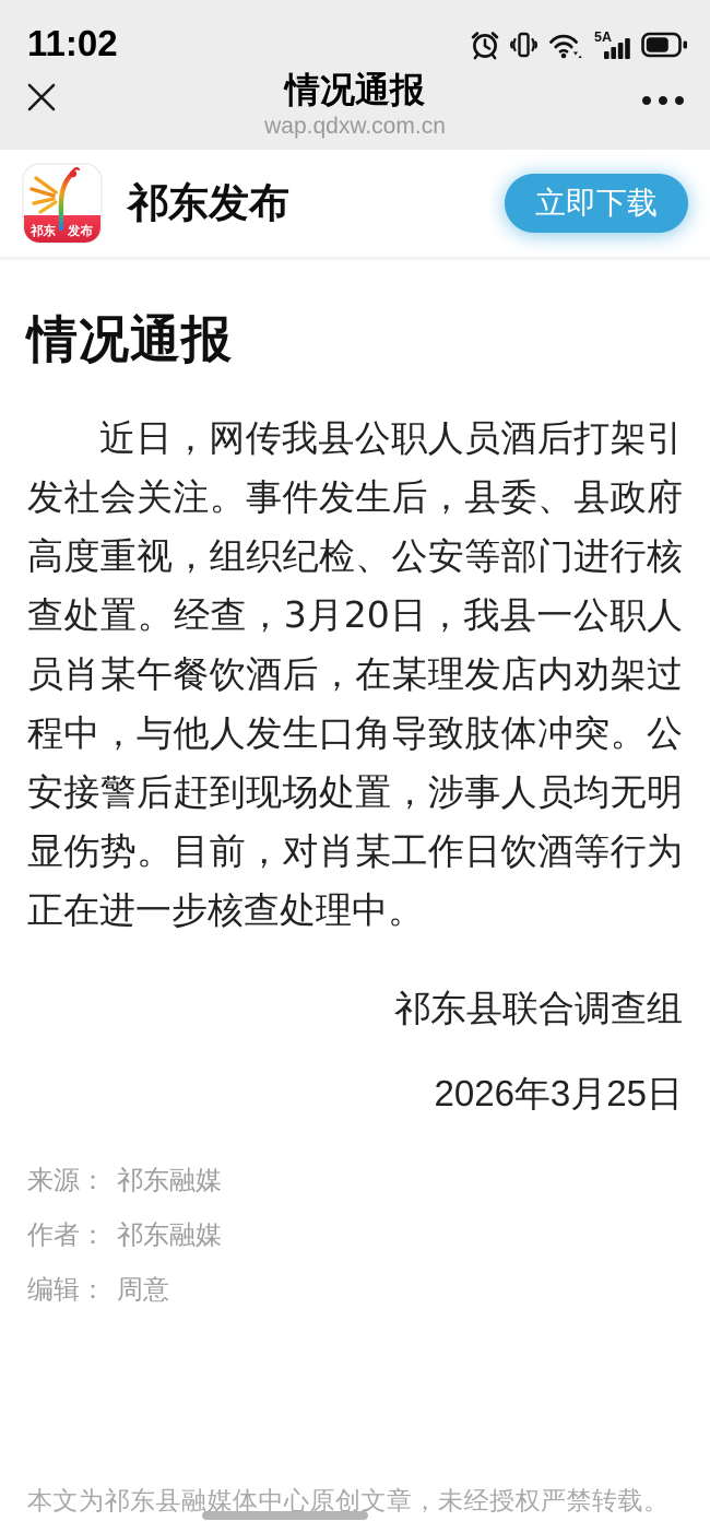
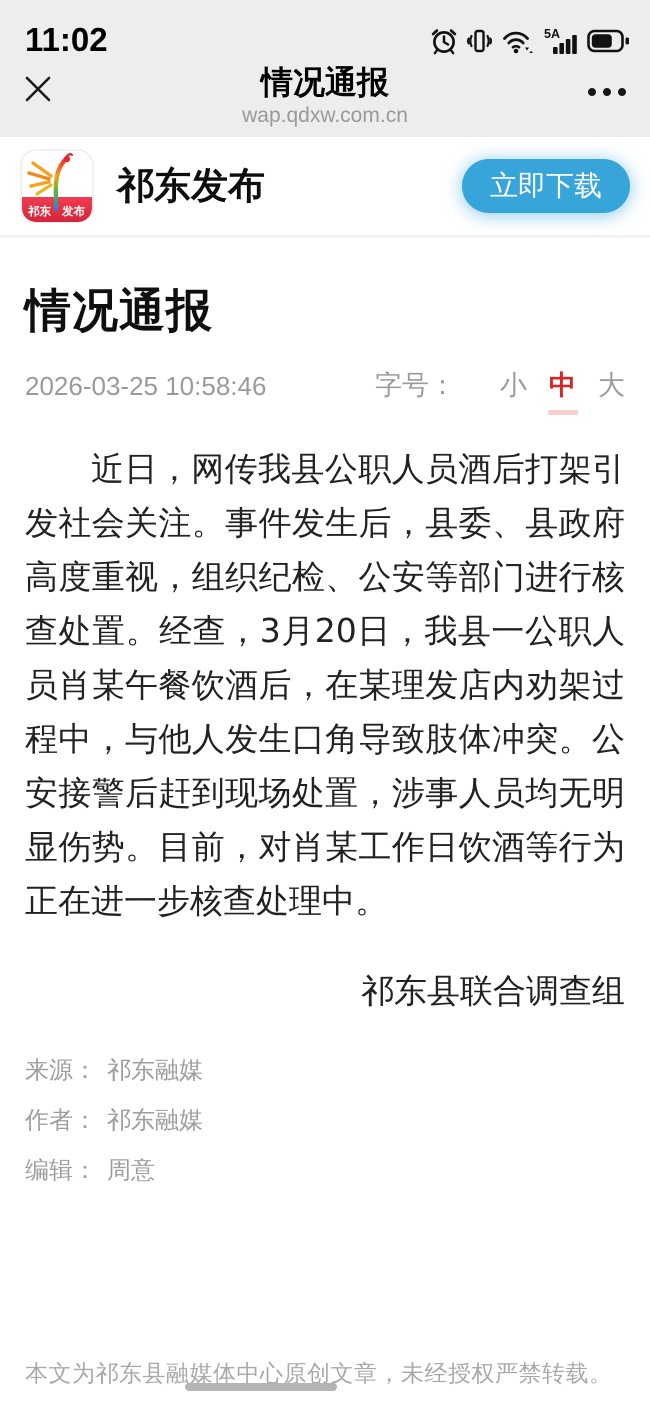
  11:02
  5A
  情况通报
  wap.qdxw.com.cn
  祁东
  发布
  祁东发布
  立即下载
  情况通报
+ 2026-03-25 10:58:46
+ 字号：
+ 小
+ 中
+ 大
  近日，网传我县公职人员酒后打架引发社会关注。事件发生后，县委、县政府高度重视，组织纪检、公安等部门进行核查处置。经查，3月20日，我县一公职人员肖某午餐饮酒后，在某理发店内劝架过程中，与他人发生口角导致肢体冲突。公安接警后赶到现场处置，涉事人员均无明显伤势。目前，对肖某工作日饮酒等行为正在进一步核查处理中。
  祁东县联合调查组
- 2026年3月25日
  来源：
  祁东融媒
  作者：
  祁东融媒
  编辑：
  周意
  本文为祁东县融媒体中心原创文章，未经授权严禁转载。
